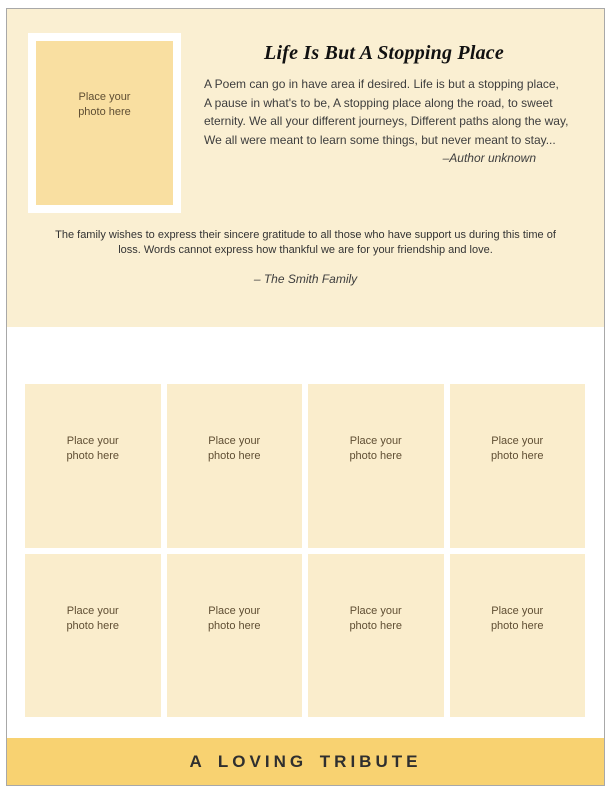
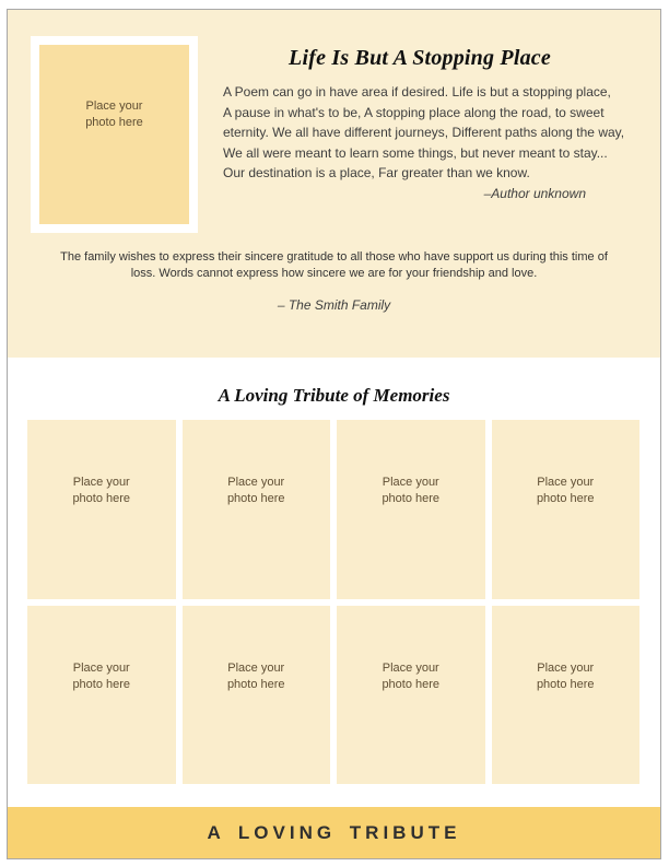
  Place your
  photo here
  Life Is But A Stopping Place
  A Poem can go in have area if desired. Life is but a stopping place,
  A pause in what's to be, A stopping place along the road, to sweet
- eternity. We all your different journeys, Different paths along the way,
+ eternity. We all have different journeys, Different paths along the way,
  We all were meant to learn some things, but never meant to stay...
+ Our destination is a place, Far greater than we know.
  –Author unknown
  The family wishes to express their sincere gratitude to all those who have support us during this time of
- loss. Words cannot express how thankful we are for your friendship and love.
+ loss. Words cannot express how sincere we are for your friendship and love.
  – The Smith Family
+ A Loving Tribute of Memories
  Place your
  photo here
  Place your
  photo here
  Place your
  photo here
  Place your
  photo here
  Place your
  photo here
  Place your
  photo here
  Place your
  photo here
  Place your
  photo here
  A LOVING TRIBUTE
